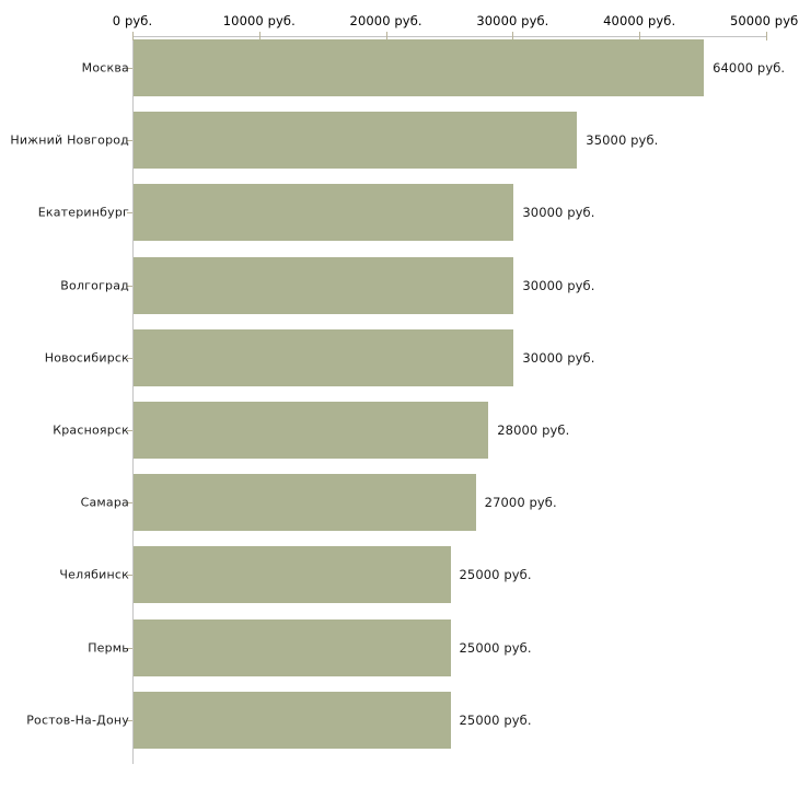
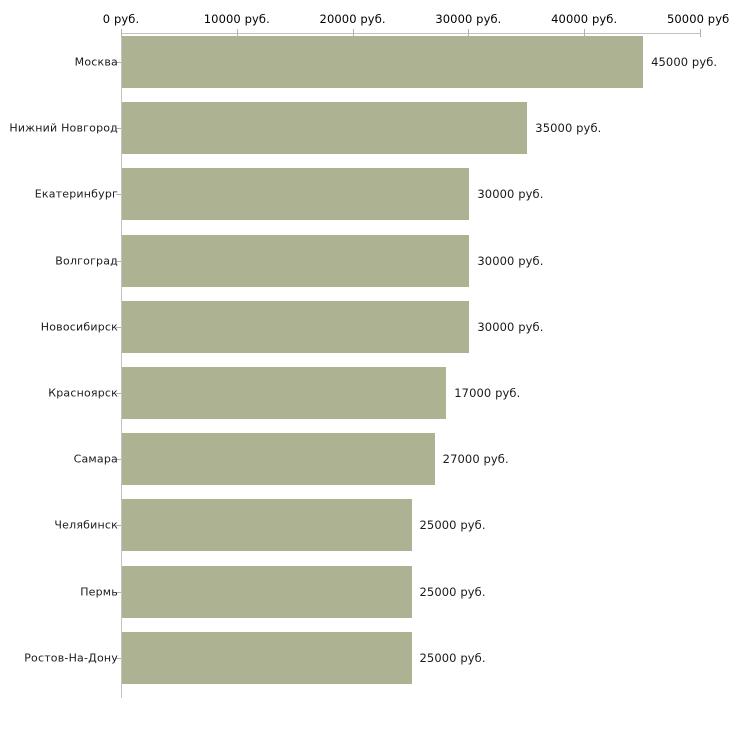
  0 руб.
  10000 руб.
  20000 руб.
  30000 руб.
  40000 руб.
  50000 руб
  Москва
  Нижний Новгород
  Екатеринбург
  Волгоград
  Новосибирск
  Красноярск
  Самара
  Челябинск
  Пермь
  Ростов-На-Дону
- 64000 руб.
+ 45000 руб.
  35000 руб.
  30000 руб.
  30000 руб.
  30000 руб.
- 28000 руб.
+ 17000 руб.
  27000 руб.
  25000 руб.
  25000 руб.
  25000 руб.
